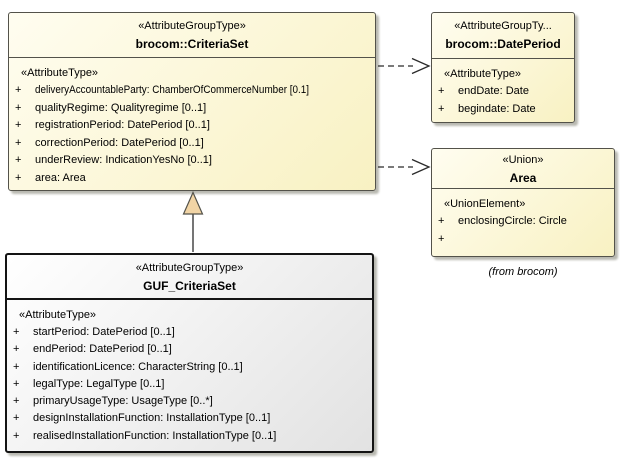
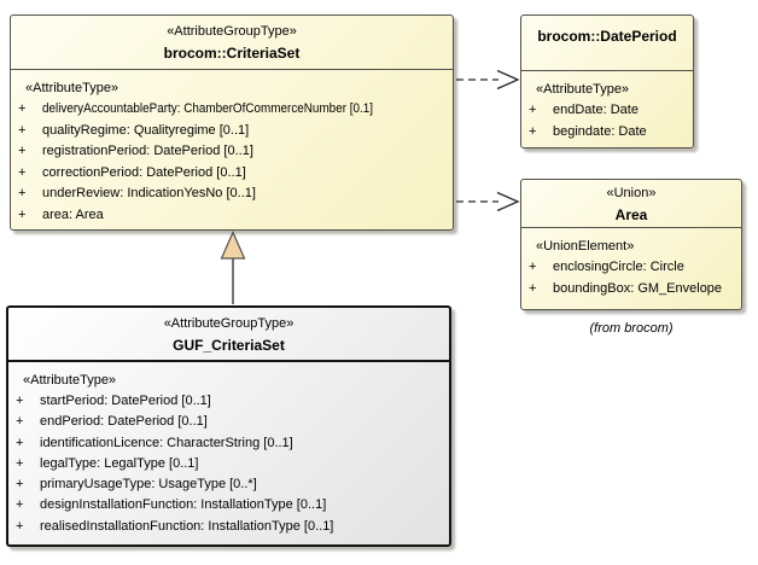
  «AttributeGroupType»
  brocom::CriteriaSet
  «AttributeType»
  +
  deliveryAccountableParty: ChamberOfCommerceNumber [0.1]
  +
  qualityRegime: Qualityregime [0..1]
  +
  registrationPeriod: DatePeriod [0..1]
  +
  correctionPeriod: DatePeriod [0..1]
  +
  underReview: IndicationYesNo [0..1]
  +
  area: Area
- «AttributeGroupTy...
  brocom::DatePeriod
  «AttributeType»
  +
  endDate: Date
  +
  begindate: Date
  «Union»
  Area
  «UnionElement»
  +
  enclosingCircle: Circle
  +
+ boundingBox: GM_Envelope
  (from brocom)
  «AttributeGroupType»
  GUF_CriteriaSet
  «AttributeType»
  +
  startPeriod: DatePeriod [0..1]
  +
  endPeriod: DatePeriod [0..1]
  +
  identificationLicence: CharacterString [0..1]
  +
  legalType: LegalType [0..1]
  +
  primaryUsageType: UsageType [0..*]
  +
  designInstallationFunction: InstallationType [0..1]
  +
  realisedInstallationFunction: InstallationType [0..1]
